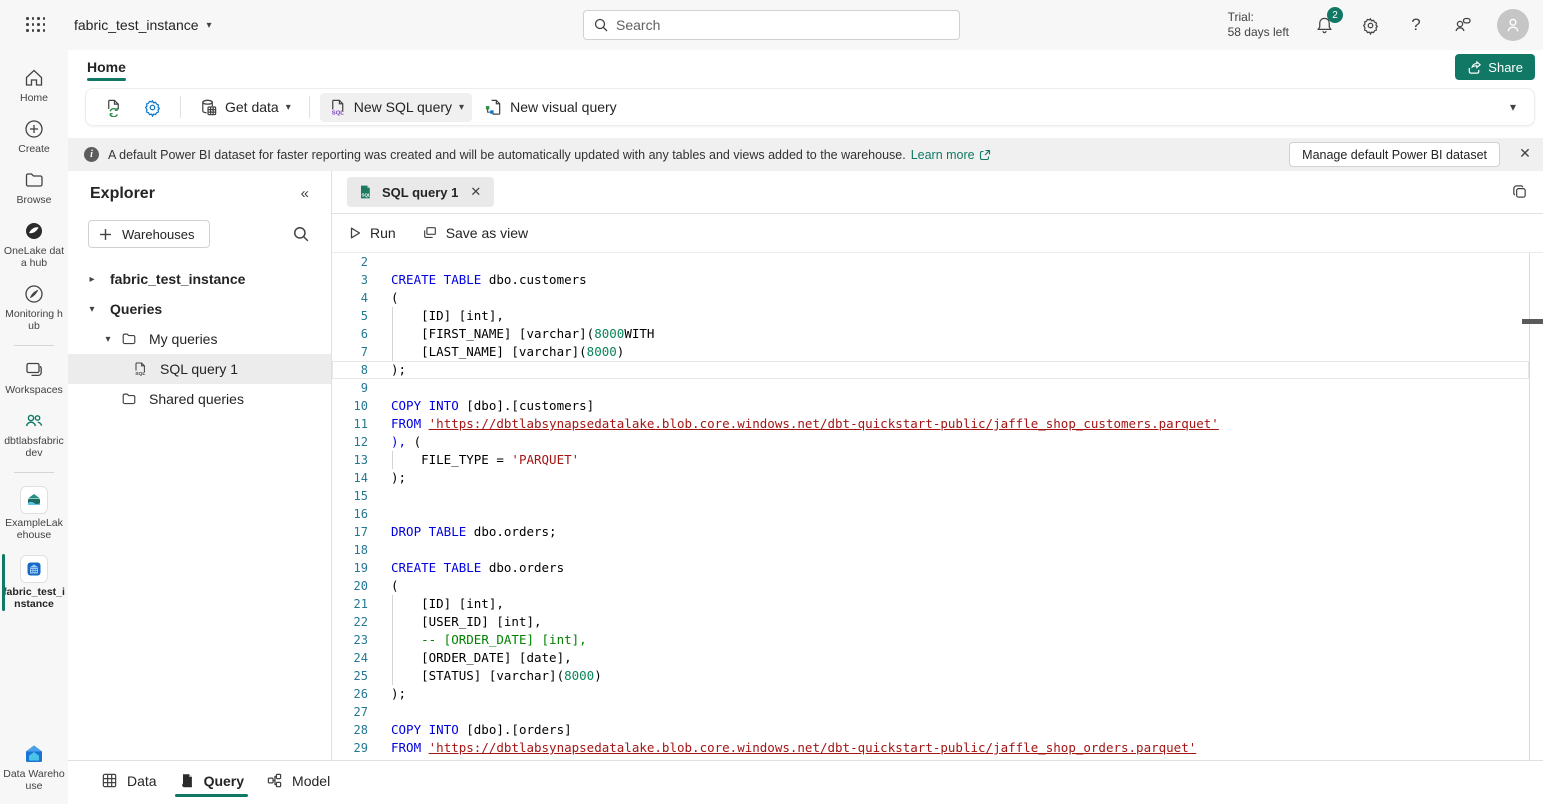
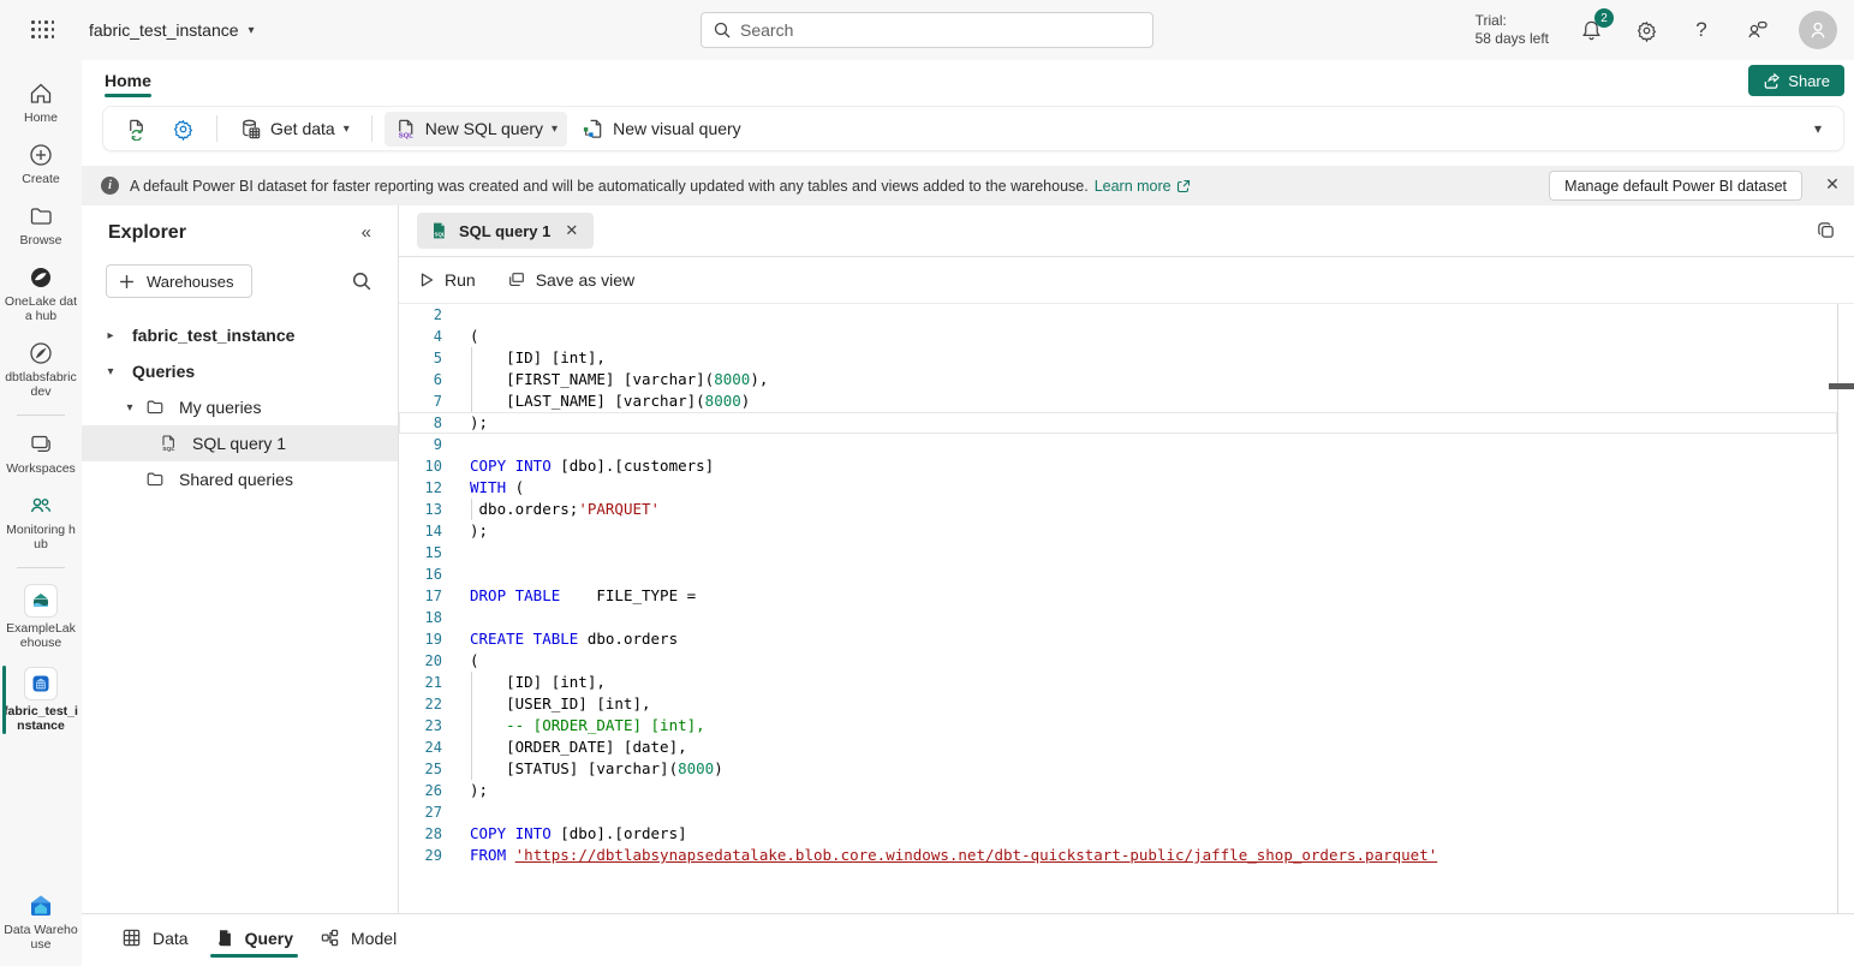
  fabric_test_instance
  ▾
  Search
  Trial:
  58 days left
  2
  ?
  Home
  Create
  Browse
  OneLake data hub
- Monitoring hub
+ dbtlabsfabricdev
  Workspaces
- dbtlabsfabricdev
+ Monitoring hub
  ExampleLakehouse
  abric_test_instance
  Data Warehouse
  Home
  Share
  Get data
  ▾
  New SQL query
  ▾
  New visual query
  ▾
  i
  A default Power BI dataset for faster reporting was created and will be automatically updated with any tables and views added to the warehouse.
  Learn more
  Manage default Power BI dataset
  ✕
  Explorer
  «
  Warehouses
  ▸
  fabric_test_instance
  ▾
  Queries
  ▾
  My queries
  SQL query 1
  Shared queries
  SQL query 1
  ✕
  Run
  Save as view
  2
- 3
- CREATE TABLE dbo.customers
  4
  (
  5
  [ID] [int],
  6
- [FIRST_NAME] [varchar](8000WITH
+ [FIRST_NAME] [varchar](8000),
  7
  [LAST_NAME] [varchar](8000)
  8
  );
  9
  10
  COPY INTO [dbo].[customers]
- 11
- FROM 'https://dbtlabsynapsedatalake.blob.core.windows.net/dbt-quickstart-public/jaffle_shop_customers.parquet'
  12
- ), (
+ WITH (
  13
- FILE_TYPE = 'PARQUET'
+ dbo.orders;'PARQUET'
  14
  );
  15
  16
  17
- DROP TABLE dbo.orders;
+ DROP TABLE FILE_TYPE =
  18
  19
  CREATE TABLE dbo.orders
  20
  (
  21
  [ID] [int],
  22
  [USER_ID] [int],
  23
  -- [ORDER_DATE] [int],
  24
  [ORDER_DATE] [date],
  25
  [STATUS] [varchar](8000)
  26
  );
  27
  28
  COPY INTO [dbo].[orders]
  29
  FROM 'https://dbtlabsynapsedatalake.blob.core.windows.net/dbt-quickstart-public/jaffle_shop_orders.parquet'
  Data
  Query
  Model
